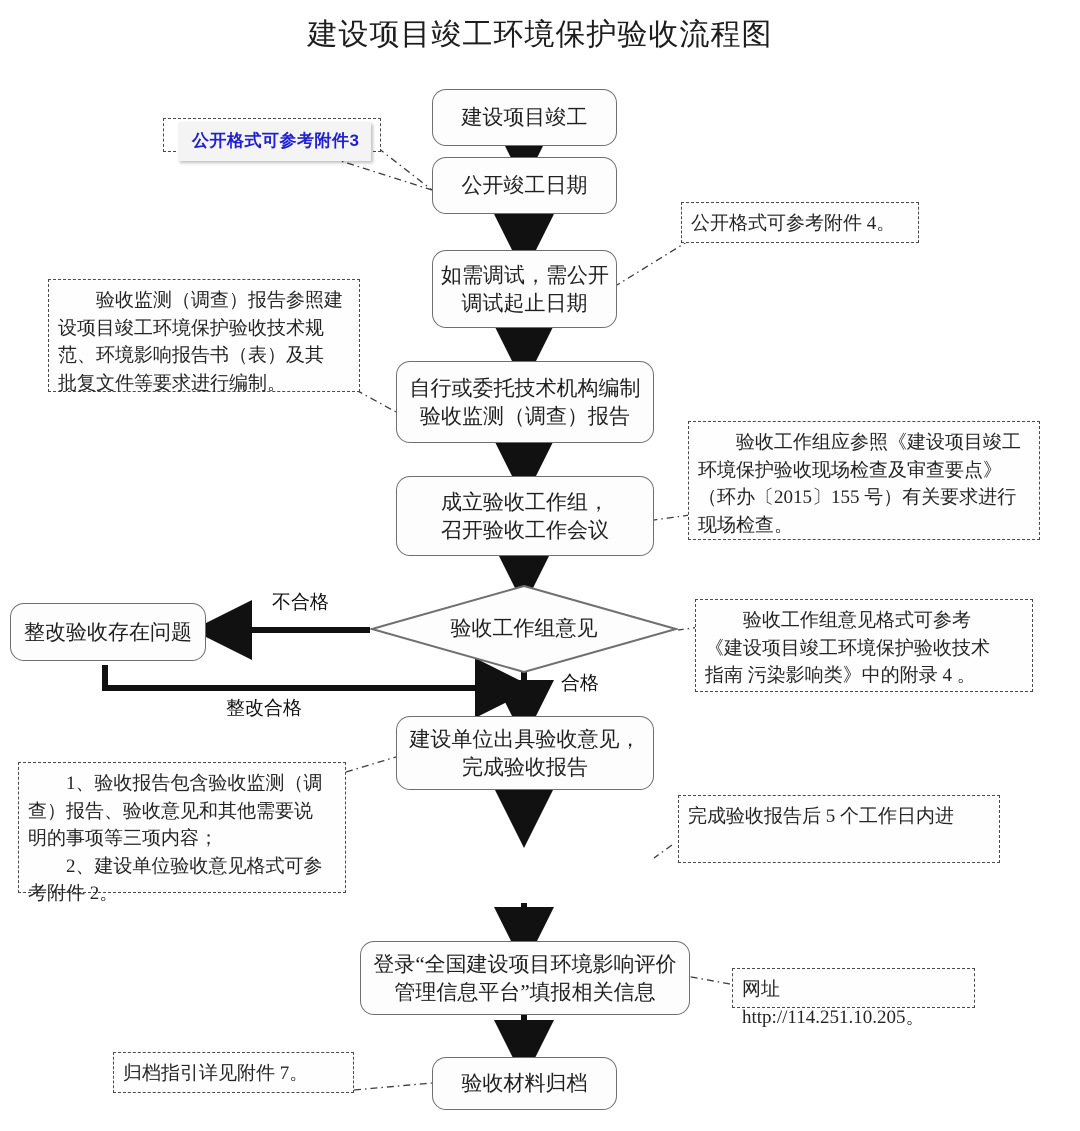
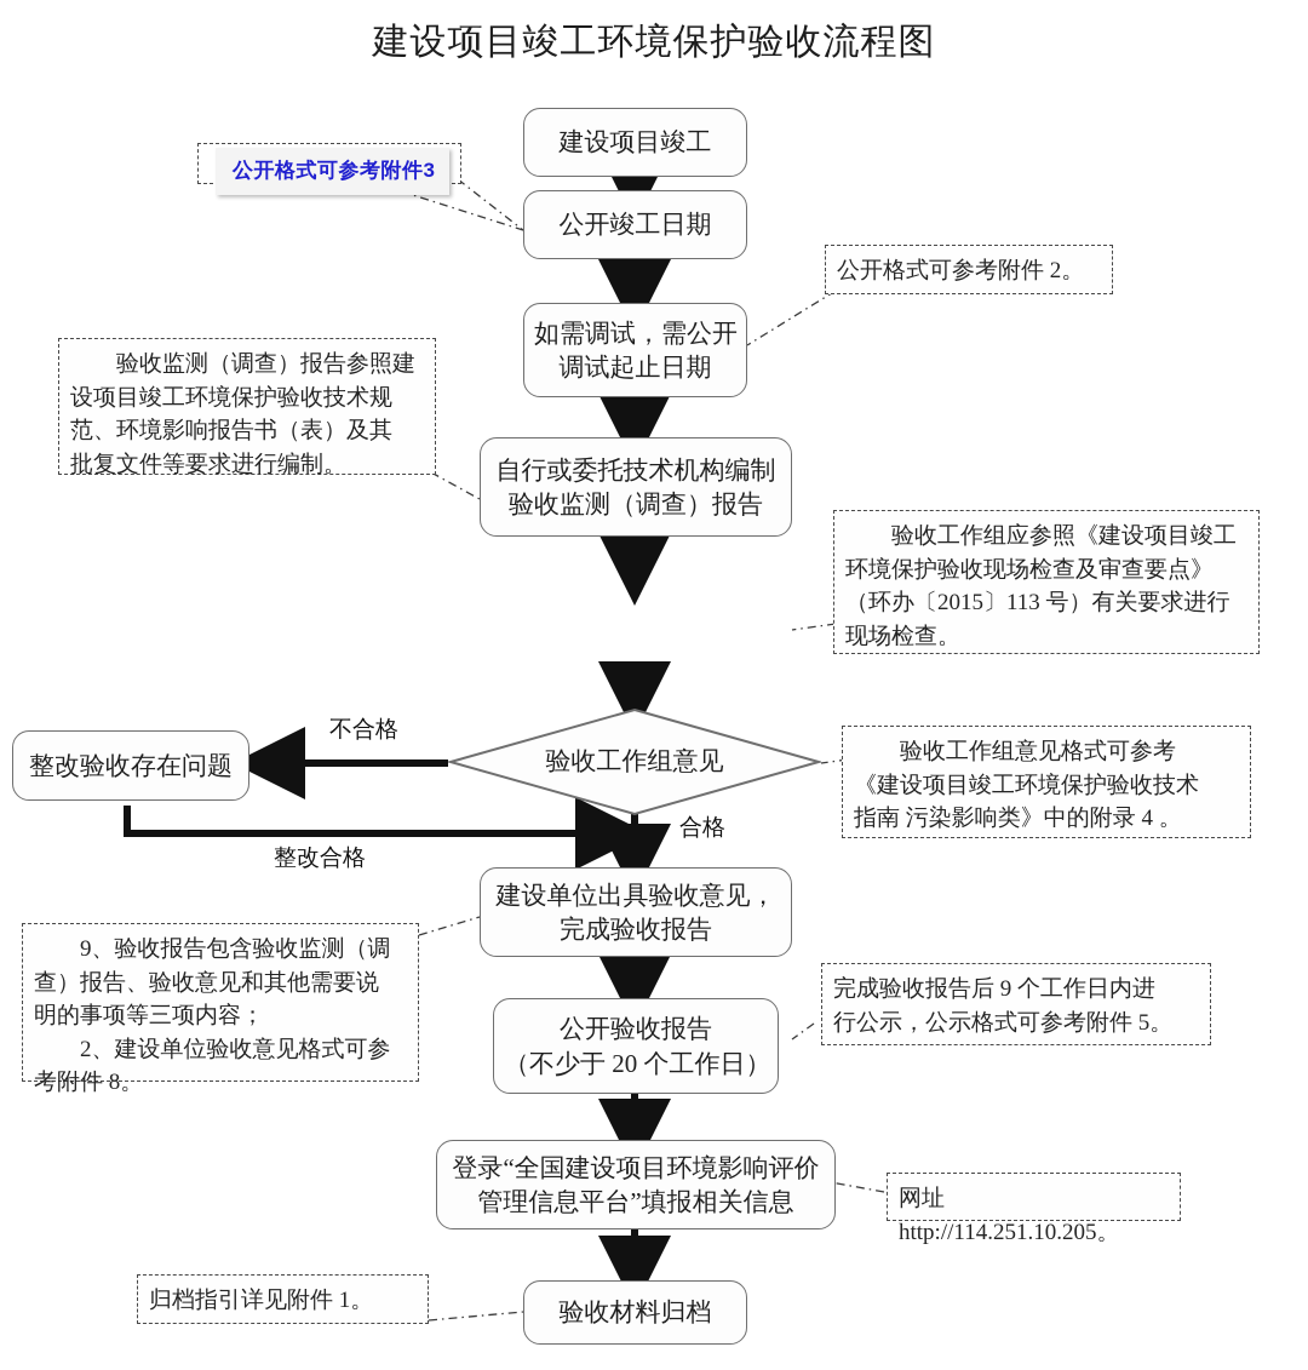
  建设项目竣工环境保护验收流程图
  建设项目竣工
  公开竣工日期
  如需调试，需公开
  调试起止日期
  自行或委托技术机构编制
  验收监测（调查）报告
- 成立验收工作组，
- 召开验收工作会议
  验收工作组意见
  整改验收存在问题
  建设单位出具验收意见，
  完成验收报告
+ 公开验收报告
+ （不少于 20 个工作日）
  登录“全国建设项目环境影响评价
  管理信息平台”填报相关信息
  验收材料归档
  不合格
  合格
  整改合格
  公开格式可参考附件3
- 公开格式可参考附件 4。
+ 公开格式可参考附件 2。
  验收监测（调查）报告参照建
  设项目竣工环境保护验收技术规
  范、环境影响报告书（表）及其
  批复文件等要求进行编制。
  验收工作组应参照《建设项目竣工
  环境保护验收现场检查及审查要点》
- （环办〔2015〕155 号）有关要求进行
+ （环办〔2015〕113 号）有关要求进行
  现场检查。
  验收工作组意见格式可参考
  《建设项目竣工环境保护验收技术
  指南 污染影响类》中的附录 4 。
- 1、验收报告包含验收监测（调
+ 9、验收报告包含验收监测（调
  查）报告、验收意见和其他需要说
  明的事项等三项内容；
  2、建设单位验收意见格式可参
- 考附件 2。
+ 考附件 8。
- 完成验收报告后 5 个工作日内进
+ 完成验收报告后 9 个工作日内进
+ 行公示，公示格式可参考附件 5。
  网址 http://114.251.10.205。
- 归档指引详见附件 7。
+ 归档指引详见附件 1。
